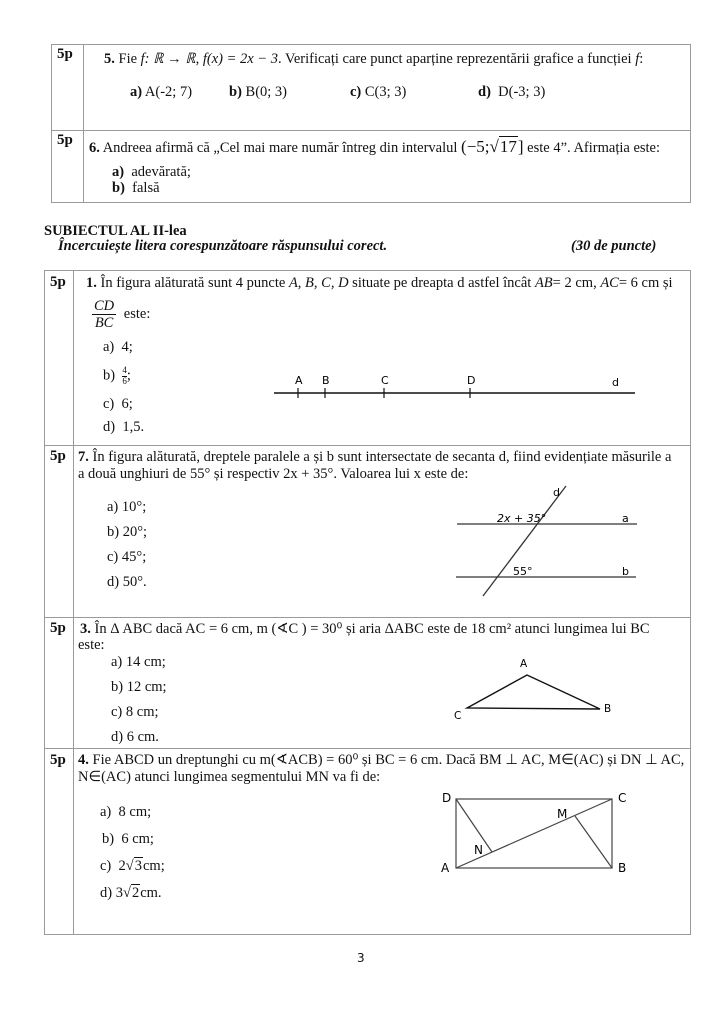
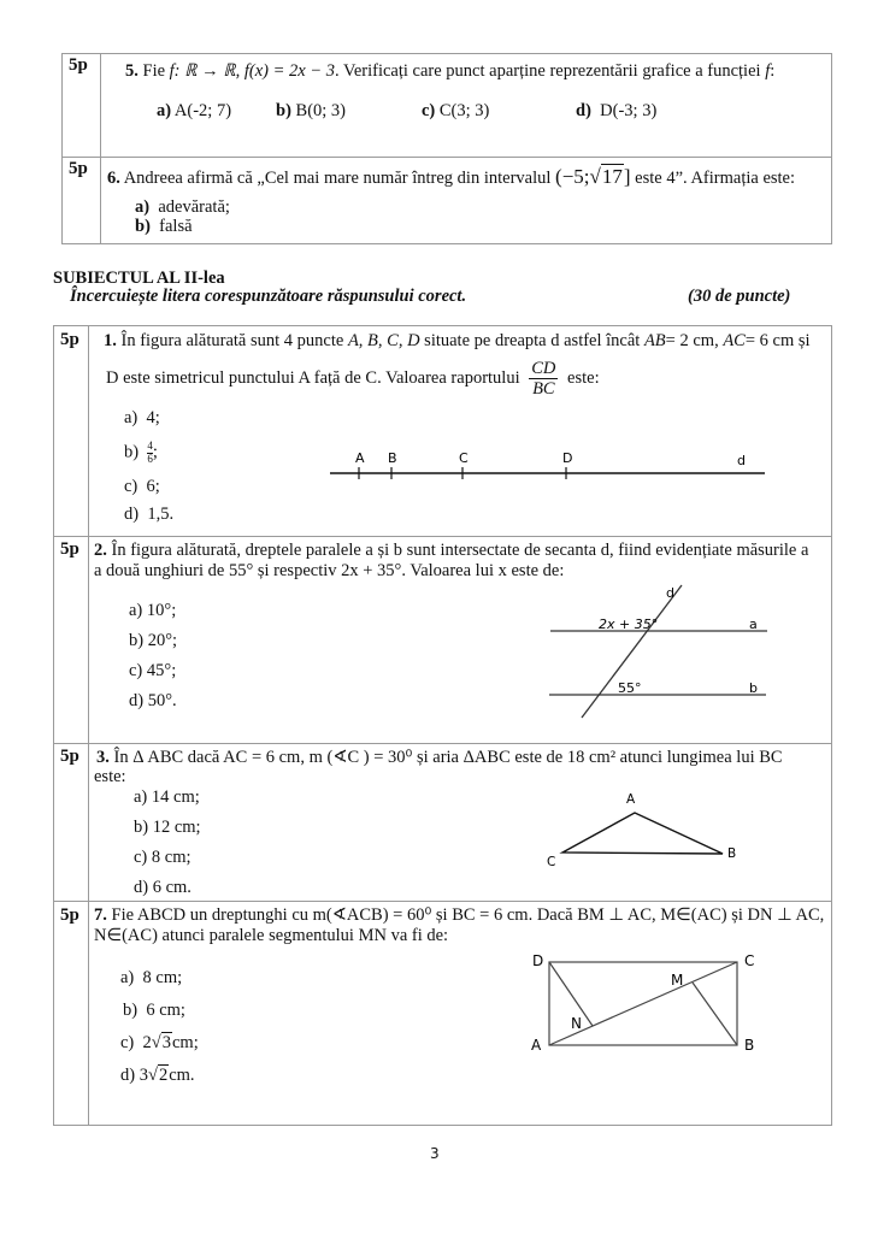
  5p
  5. Fie f: ℝ → ℝ, f(x) = 2x − 3. Verificați care punct aparține reprezentării grafice a funcției f:
  a) A(-2; 7)
  b) B(0; 3)
  c) C(3; 3)
  d) D(-3; 3)
  5p
  6. Andreea afirmă că „Cel mai mare număr întreg din intervalul (−5;√17] este 4”. Afirmația este:
  a) adevărată;
  b) falsă
  SUBIECTUL AL II-lea
  Încercuiește litera corespunzătoare răspunsului corect.
  (30 de puncte)
  5p
  1. În figura alăturată sunt 4 puncte A, B, C, D situate pe dreapta d astfel încât AB= 2 cm, AC= 6 cm și
+ D este simetricul punctului A față de C. Valoarea raportului
  CD
  BC
  este:
  a) 4;
  b)
  4
  6
  ;
  c) 6;
  d) 1,5.
  A
  B
  C
  D
  d
  5p
- 7. În figura alăturată, dreptele paralele a și b sunt intersectate de secanta d, fiind evidențiate măsurile a
+ 2. În figura alăturată, dreptele paralele a și b sunt intersectate de secanta d, fiind evidențiate măsurile a
  a două unghiuri de 55° și respectiv 2x + 35°. Valoarea lui x este de:
  a) 10°;
  b) 20°;
  c) 45°;
  d) 50°.
  d
  a
  b
  2x + 35°
  55°
  5p
  3. În Δ ABC dacă AC = 6 cm, m (∢C ) = 30⁰ și aria ΔABC este de 18 cm² atunci lungimea lui BC
  este:
  a) 14 cm;
  b) 12 cm;
  c) 8 cm;
  d) 6 cm.
  A
  B
  C
  5p
- 4. Fie ABCD un dreptunghi cu m(∢ACB) = 60⁰ și BC = 6 cm. Dacă BM ⊥ AC, M∈(AC) și DN ⊥ AC,
+ 7. Fie ABCD un dreptunghi cu m(∢ACB) = 60⁰ și BC = 6 cm. Dacă BM ⊥ AC, M∈(AC) și DN ⊥ AC,
- N∈(AC) atunci lungimea segmentului MN va fi de:
+ N∈(AC) atunci paralele segmentului MN va fi de:
  a) 8 cm;
  b) 6 cm;
  c) 2√3cm;
  d) 3√2cm.
  A
  B
  C
  D
  M
  N
  3
